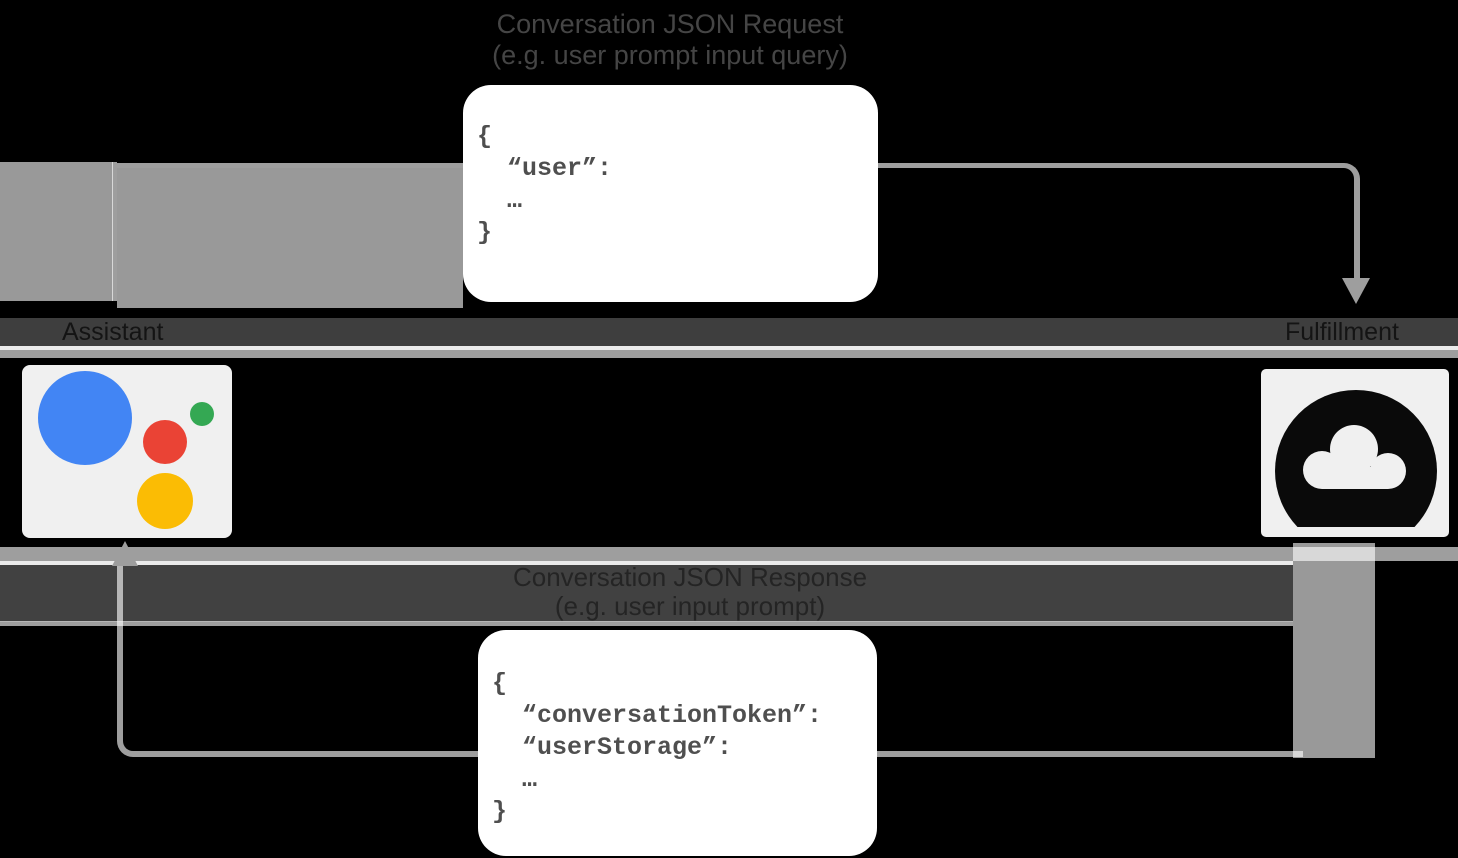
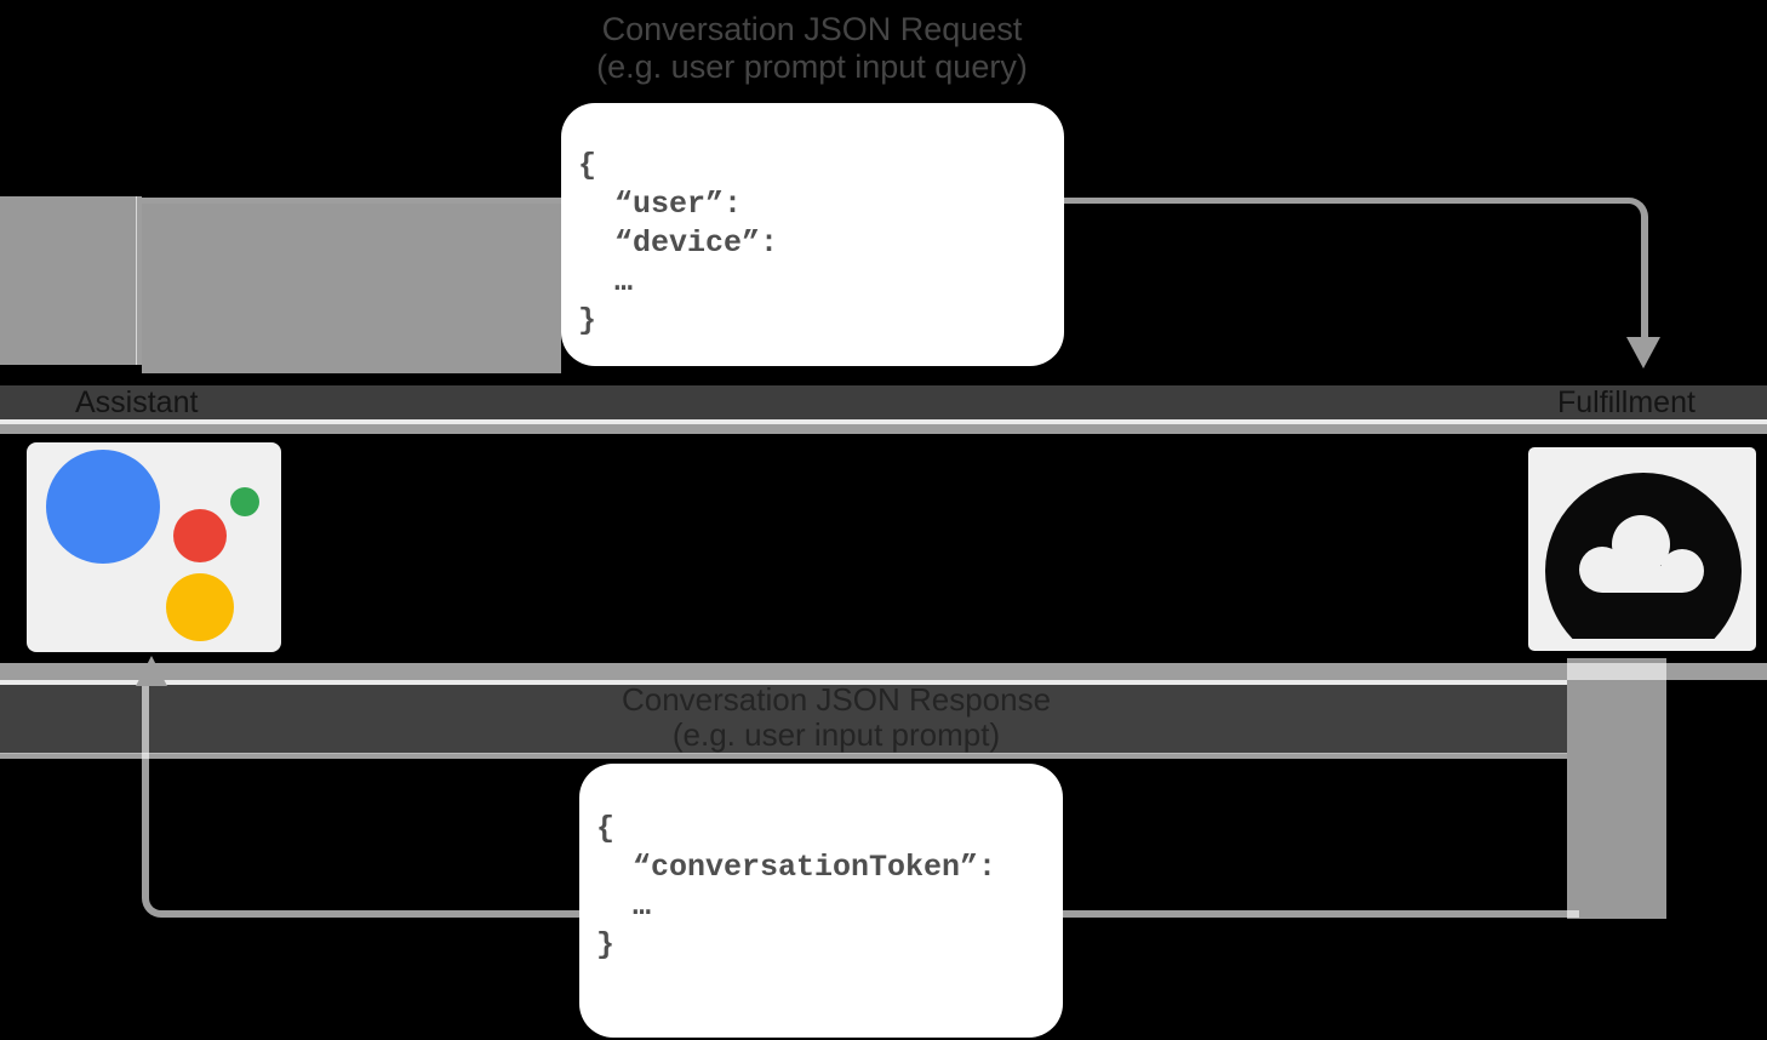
  Conversation JSON Request
  (e.g. user prompt input query)
  {
  “user”:
+ “device”:
  …
  }
  Assistant
  Fulfillment
  Conversation JSON Response
  (e.g. user input prompt)
  {
  “conversationToken”:
- “userStorage”:
  …
  }
